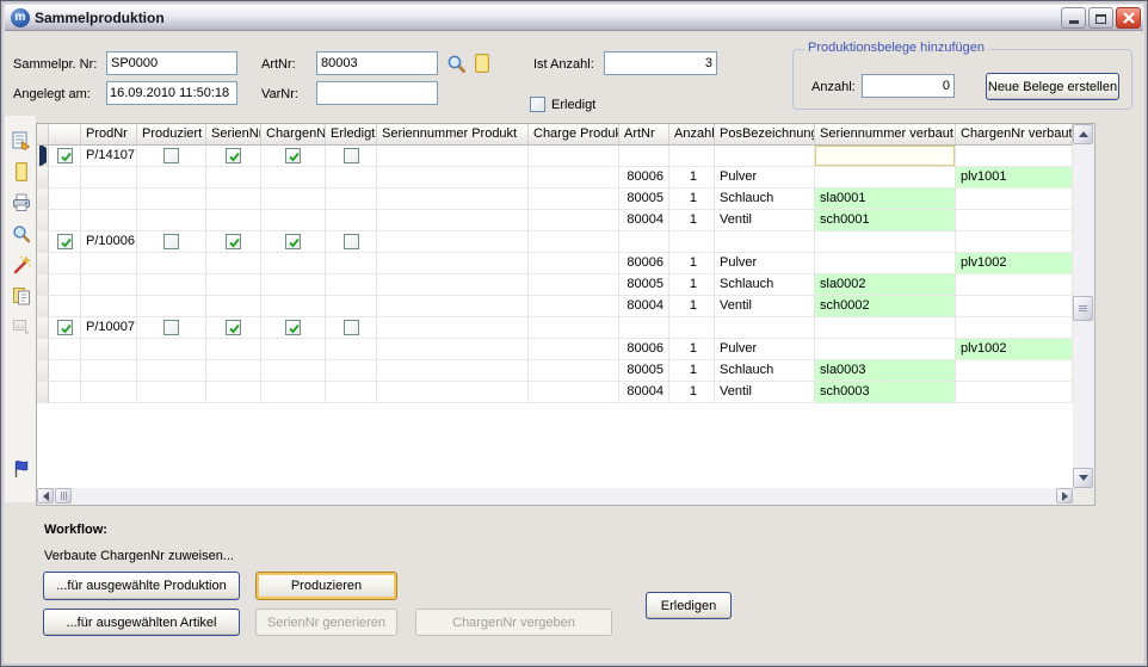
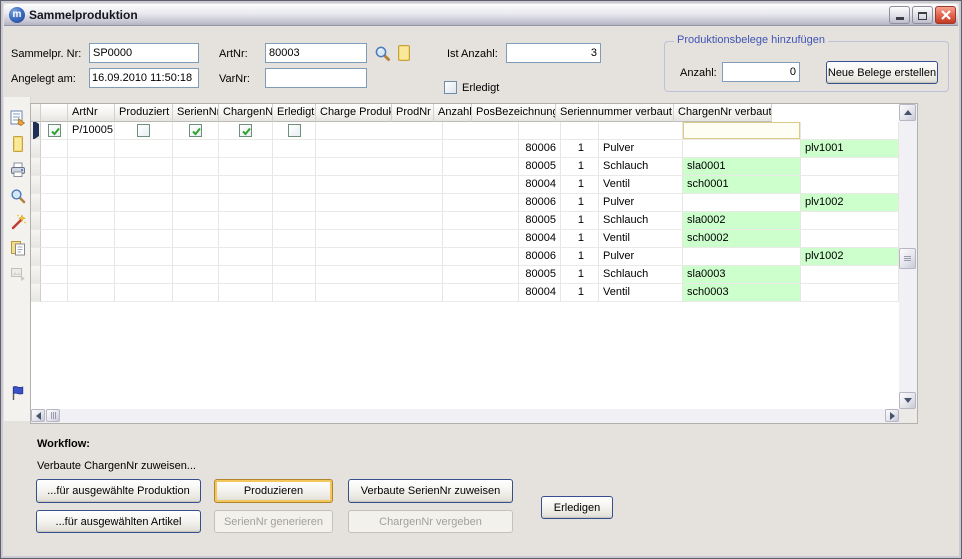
  m
  Sammelproduktion
  Sammelpr. Nr:
  SP0000
  Angelegt am:
  16.09.2010 11:50:18
  ArtNr:
  80003
  VarNr:
  Ist Anzahl:
  3
  Erledigt
  Produktionsbelege hinzufügen
  Anzahl:
  0
  Neue Belege erstellen
- ProdNr
+ ArtNr
  Produziert
  SerienN
  ChargenN
  Erledigt
- Seriennummer Produkt
  Charge Produ
- ArtNr
+ ProdNr
  Anzahl
  PosBezeichnun
  Seriennummer verbaut
  ChargenNr verbaut
- P/14107
+ P/10005
  80006
  1
  Pulver
  plv1001
  80005
  1
  Schlauch
  sla0001
  80004
  1
  Ventil
  sch0001
- P/10006
  80006
  1
  Pulver
  plv1002
  80005
  1
  Schlauch
  sla0002
  80004
  1
  Ventil
  sch0002
- P/10007
  80006
  1
  Pulver
  plv1002
  80005
  1
  Schlauch
  sla0003
  80004
  1
  Ventil
  sch0003
  Workflow:
  Verbaute ChargenNr zuweisen...
  ...für ausgewählte Produktion
  Produzieren
+ Verbaute SerienNr zuweisen
  ...für ausgewählten Artikel
  SerienNr generieren
  ChargenNr vergeben
  Erledigen
